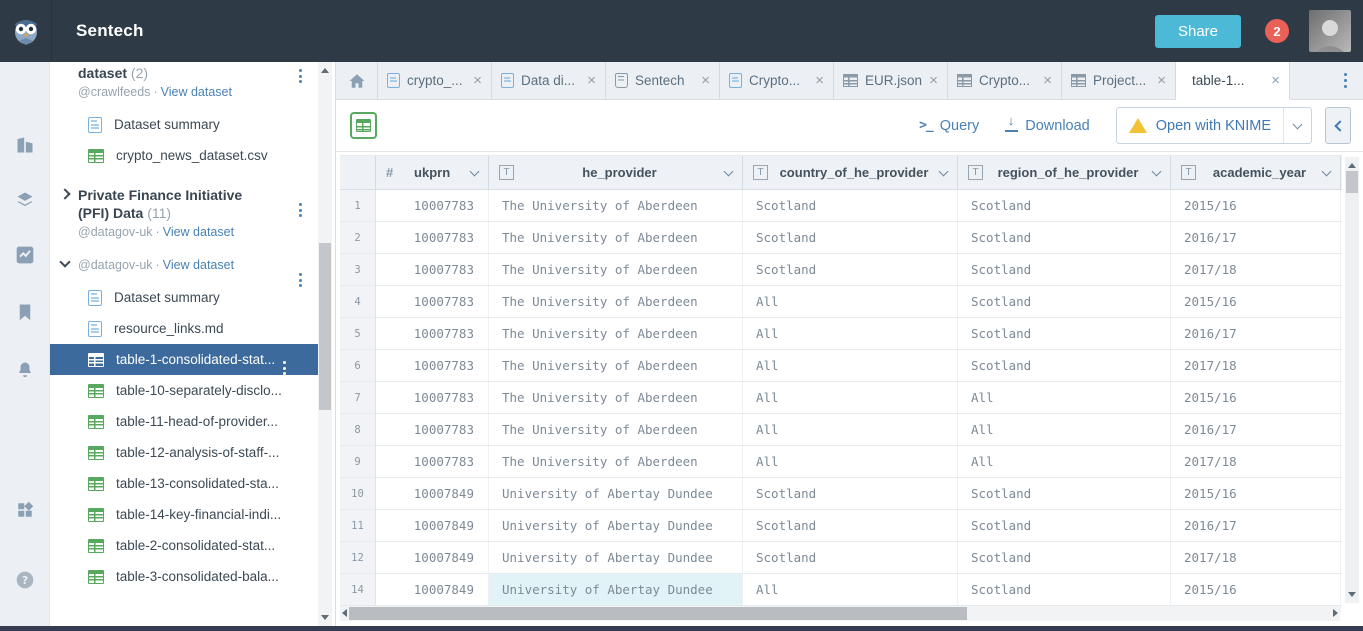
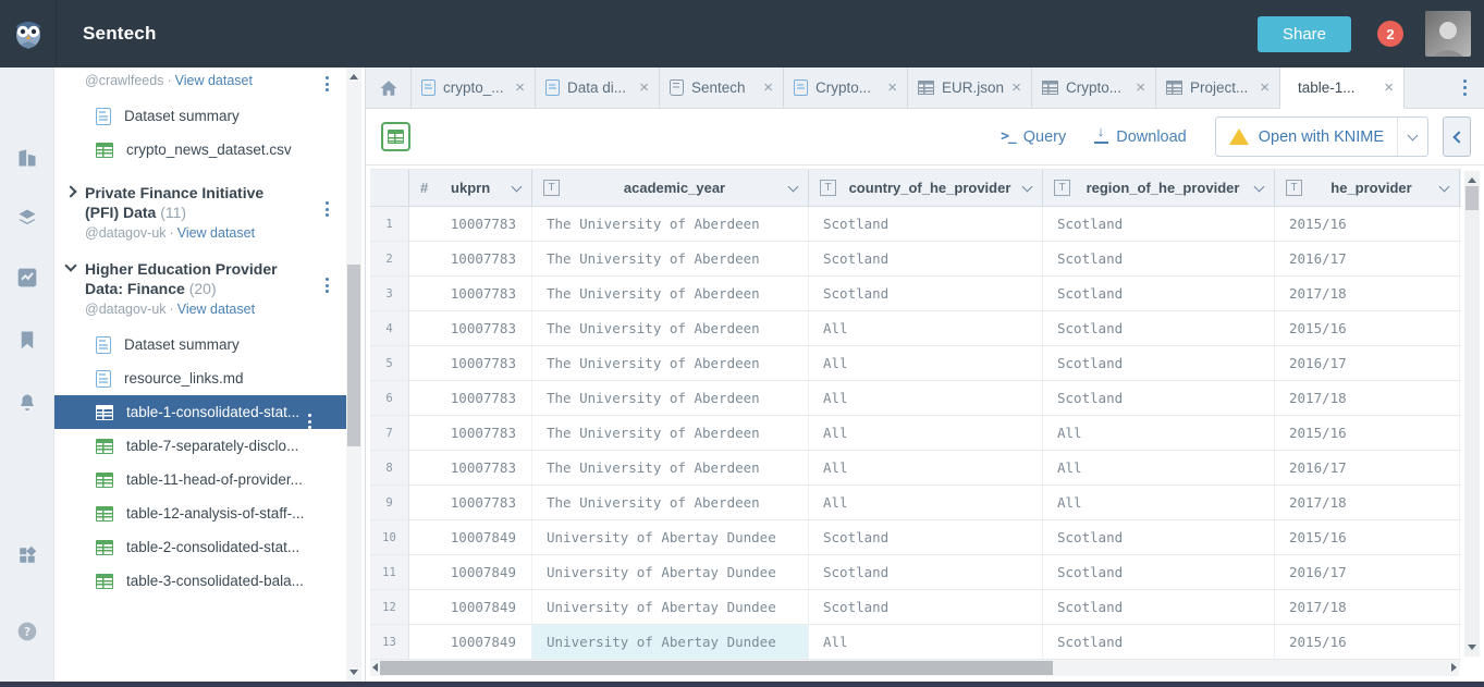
  Sentech
  Share
  2
  ?
- dataset (2)
  @crawlfeeds · View dataset
  Dataset summary
  crypto_news_dataset.csv
  Private Finance Initiative (PFI) Data (11)
  @datagov-uk · View dataset
+ Higher Education Provider Data: Finance (20)
  @datagov-uk · View dataset
  Dataset summary
  resource_links.md
  table-1-consolidated-stat...
- table-10-separately-disclo...
+ table-7-separately-disclo...
  table-11-head-of-provider...
  table-12-analysis-of-staff-...
- table-13-consolidated-sta...
- table-14-key-financial-indi...
  table-2-consolidated-stat...
  table-3-consolidated-bala...
  crypto_...
  ×
  Data di...
  ×
  Sentech
  ×
  Crypto...
  ×
  EUR.json
  ×
  Crypto...
  ×
  Project...
  ×
  table-1...
  ×
  Query
  Download
  Open with KNIME
  ukprn
- he_provider
+ academic_year
  country_of_he_provider
  region_of_he_provider
- academic_year
+ he_provider
  1
  10007783
  The University of Aberdeen
  Scotland
  Scotland
  2015/16
  2
  10007783
  The University of Aberdeen
  Scotland
  Scotland
  2016/17
  3
  10007783
  The University of Aberdeen
  Scotland
  Scotland
  2017/18
  4
  10007783
  The University of Aberdeen
  All
  Scotland
  2015/16
  5
  10007783
  The University of Aberdeen
  All
  Scotland
  2016/17
  6
  10007783
  The University of Aberdeen
  All
  Scotland
  2017/18
  7
  10007783
  The University of Aberdeen
  All
  All
  2015/16
  8
  10007783
  The University of Aberdeen
  All
  All
  2016/17
  9
  10007783
  The University of Aberdeen
  All
  All
  2017/18
  10
  10007849
  University of Abertay Dundee
  Scotland
  Scotland
  2015/16
  11
  10007849
  University of Abertay Dundee
  Scotland
  Scotland
  2016/17
  12
  10007849
  University of Abertay Dundee
  Scotland
  Scotland
  2017/18
- 14
+ 13
  10007849
  University of Abertay Dundee
  All
  Scotland
  2015/16
